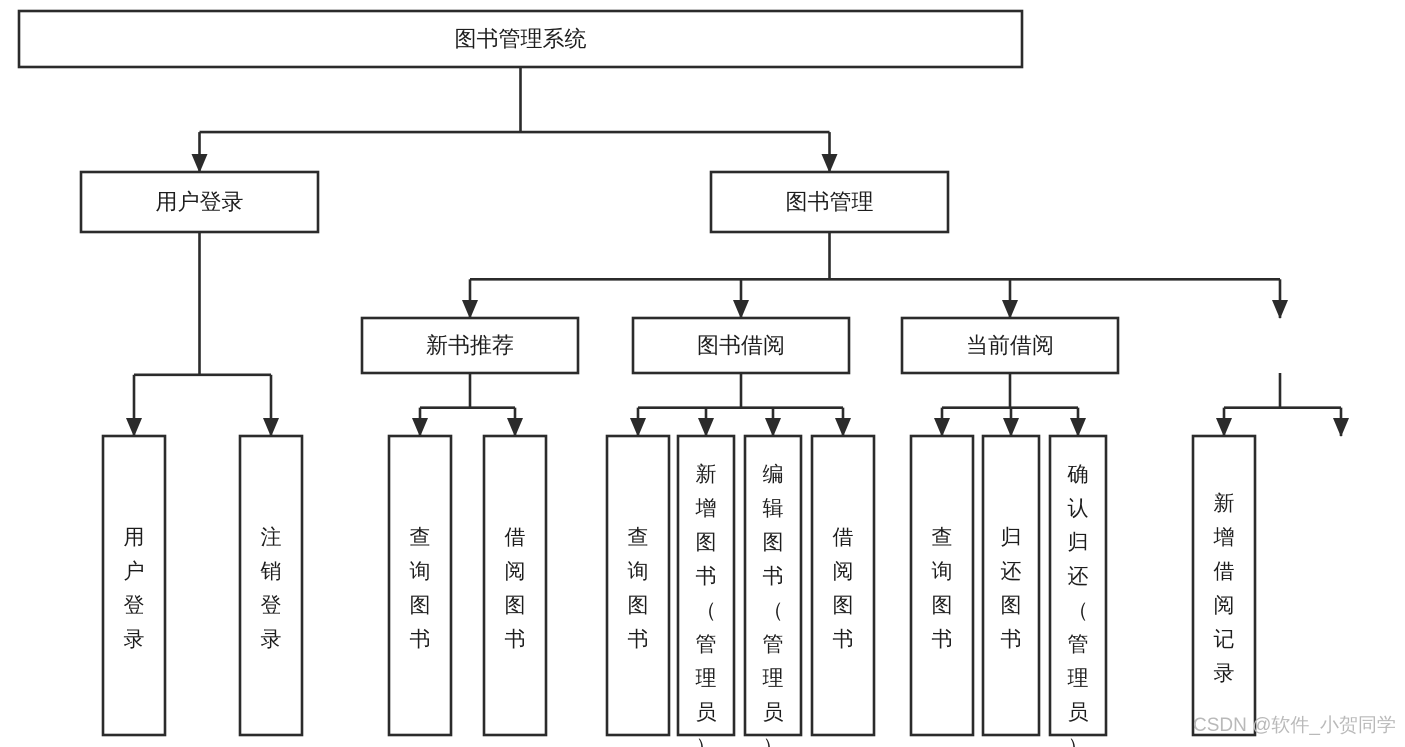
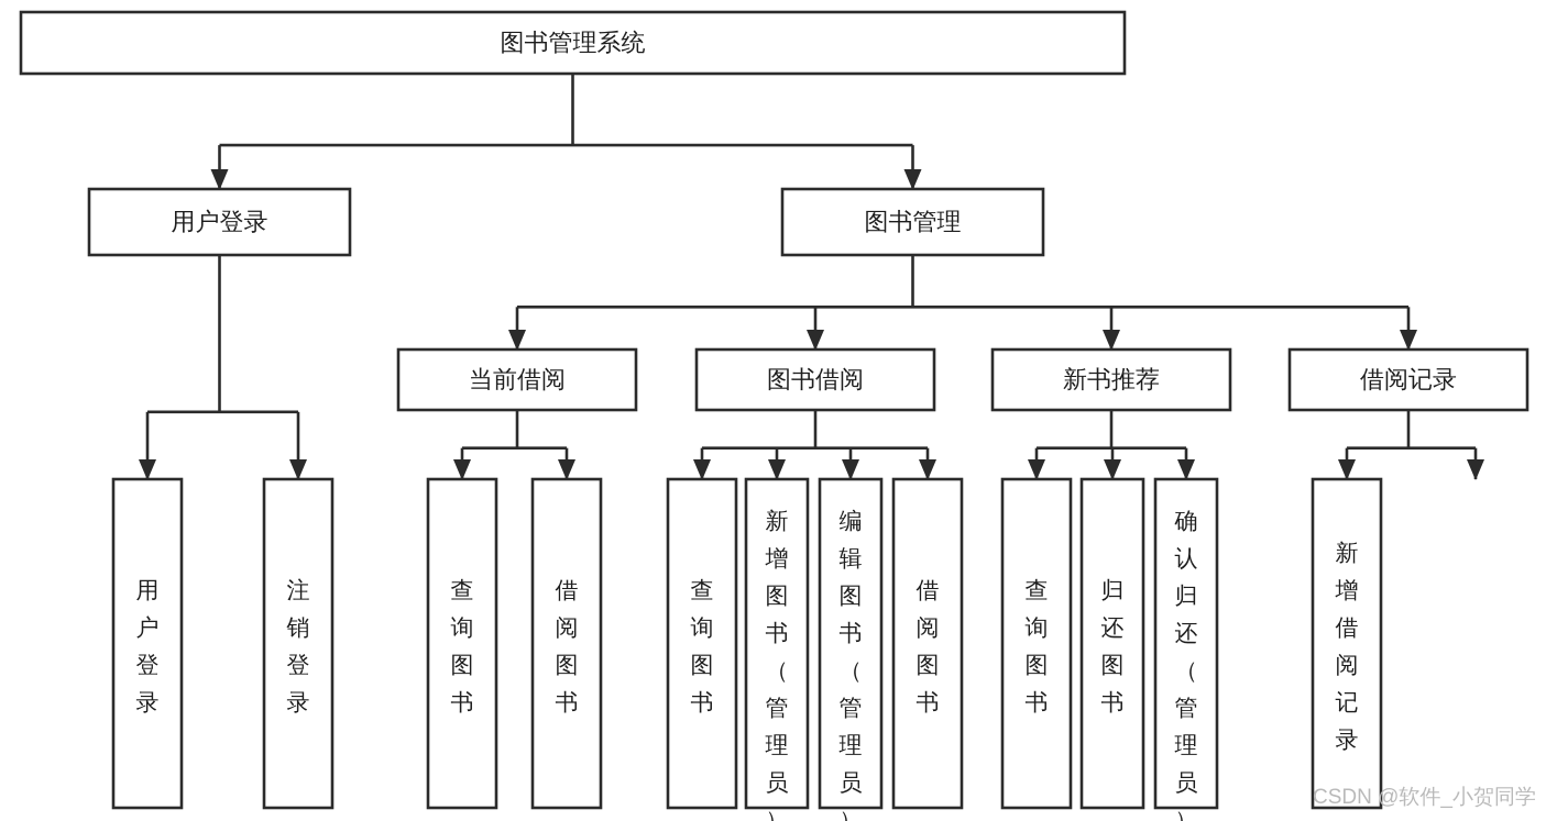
  图书管理系统
  用户登录
  图书管理
- 新书推荐
+ 当前借阅
  图书借阅
- 当前借阅
+ 新书推荐
+ 借阅记录
  用户登录
  注销登录
  查询图书
  借阅图书
  查询图书
  新增图书（管理员
  编辑图书（管理员
  借阅图书
  查询图书
  归还图书
  确认归还（管理员
  新增借阅记录
  CSDN @软件_小贺同学
